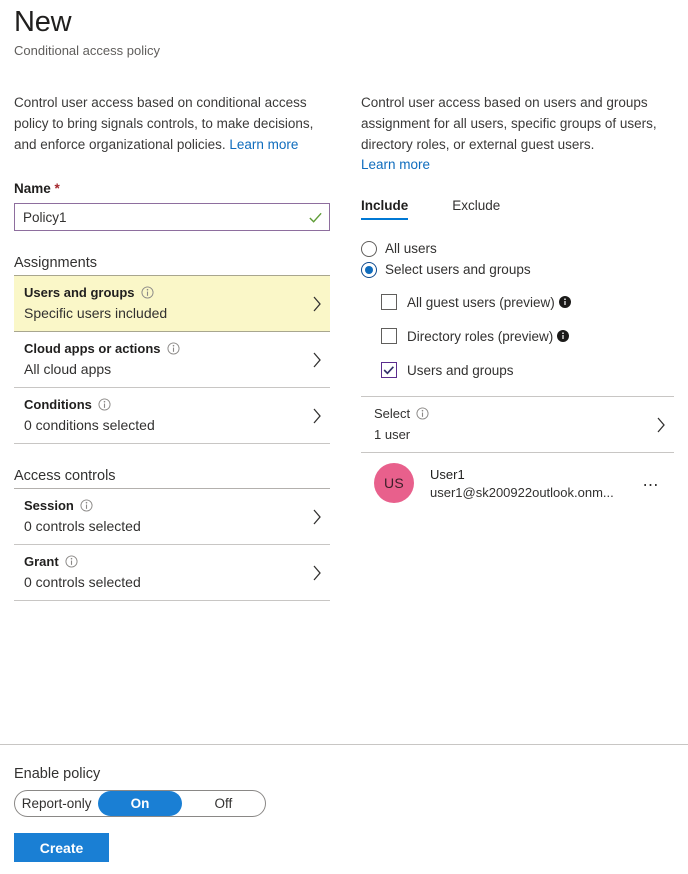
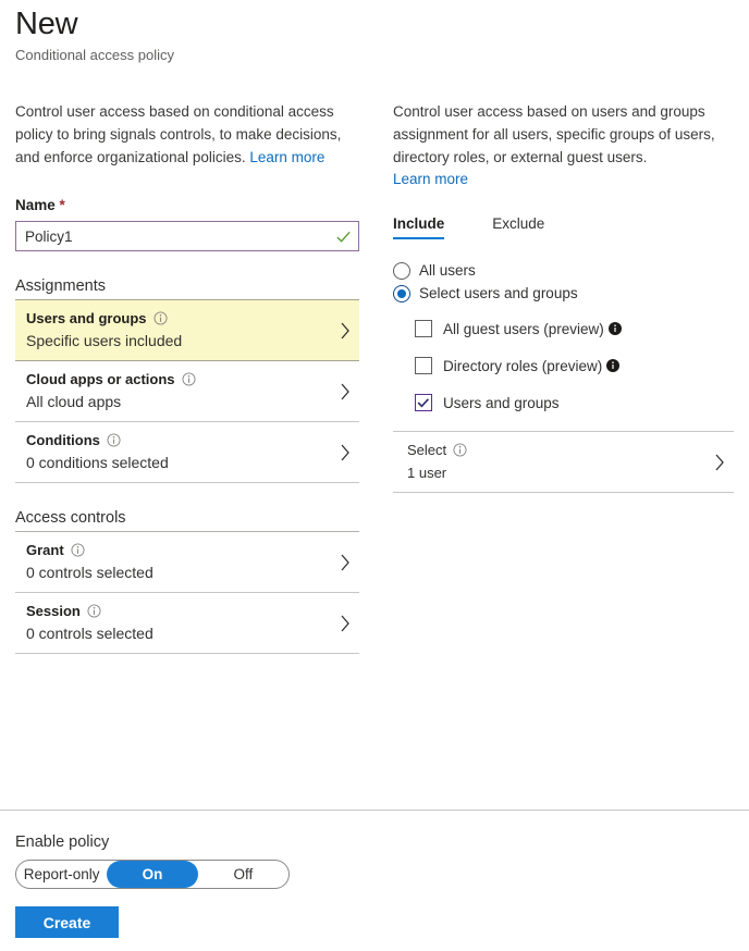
  New
  Conditional access policy
  Control user access based on conditional access policy to bring signals controls, to make decisions, and enforce organizational policies. Learn more
  Name *
  Policy1
  Assignments
  Users and groups
  Specific users included
  Cloud apps or actions
  All cloud apps
  Conditions
  0 conditions selected
  Access controls
- Session
+ Grant
  0 controls selected
- Grant
+ Session
  0 controls selected
  Control user access based on users and groups assignment for all users, specific groups of users, directory roles, or external guest users.
  Learn more
  Include
  Exclude
  All users
  Select users and groups
  All guest users (preview)
  Directory roles (preview)
  Users and groups
  Select
  1 user
- US
- User1
- user1@sk200922outlook.onm...
- ⋯
  Enable policy
  Report-only
  On
  Off
  Create
